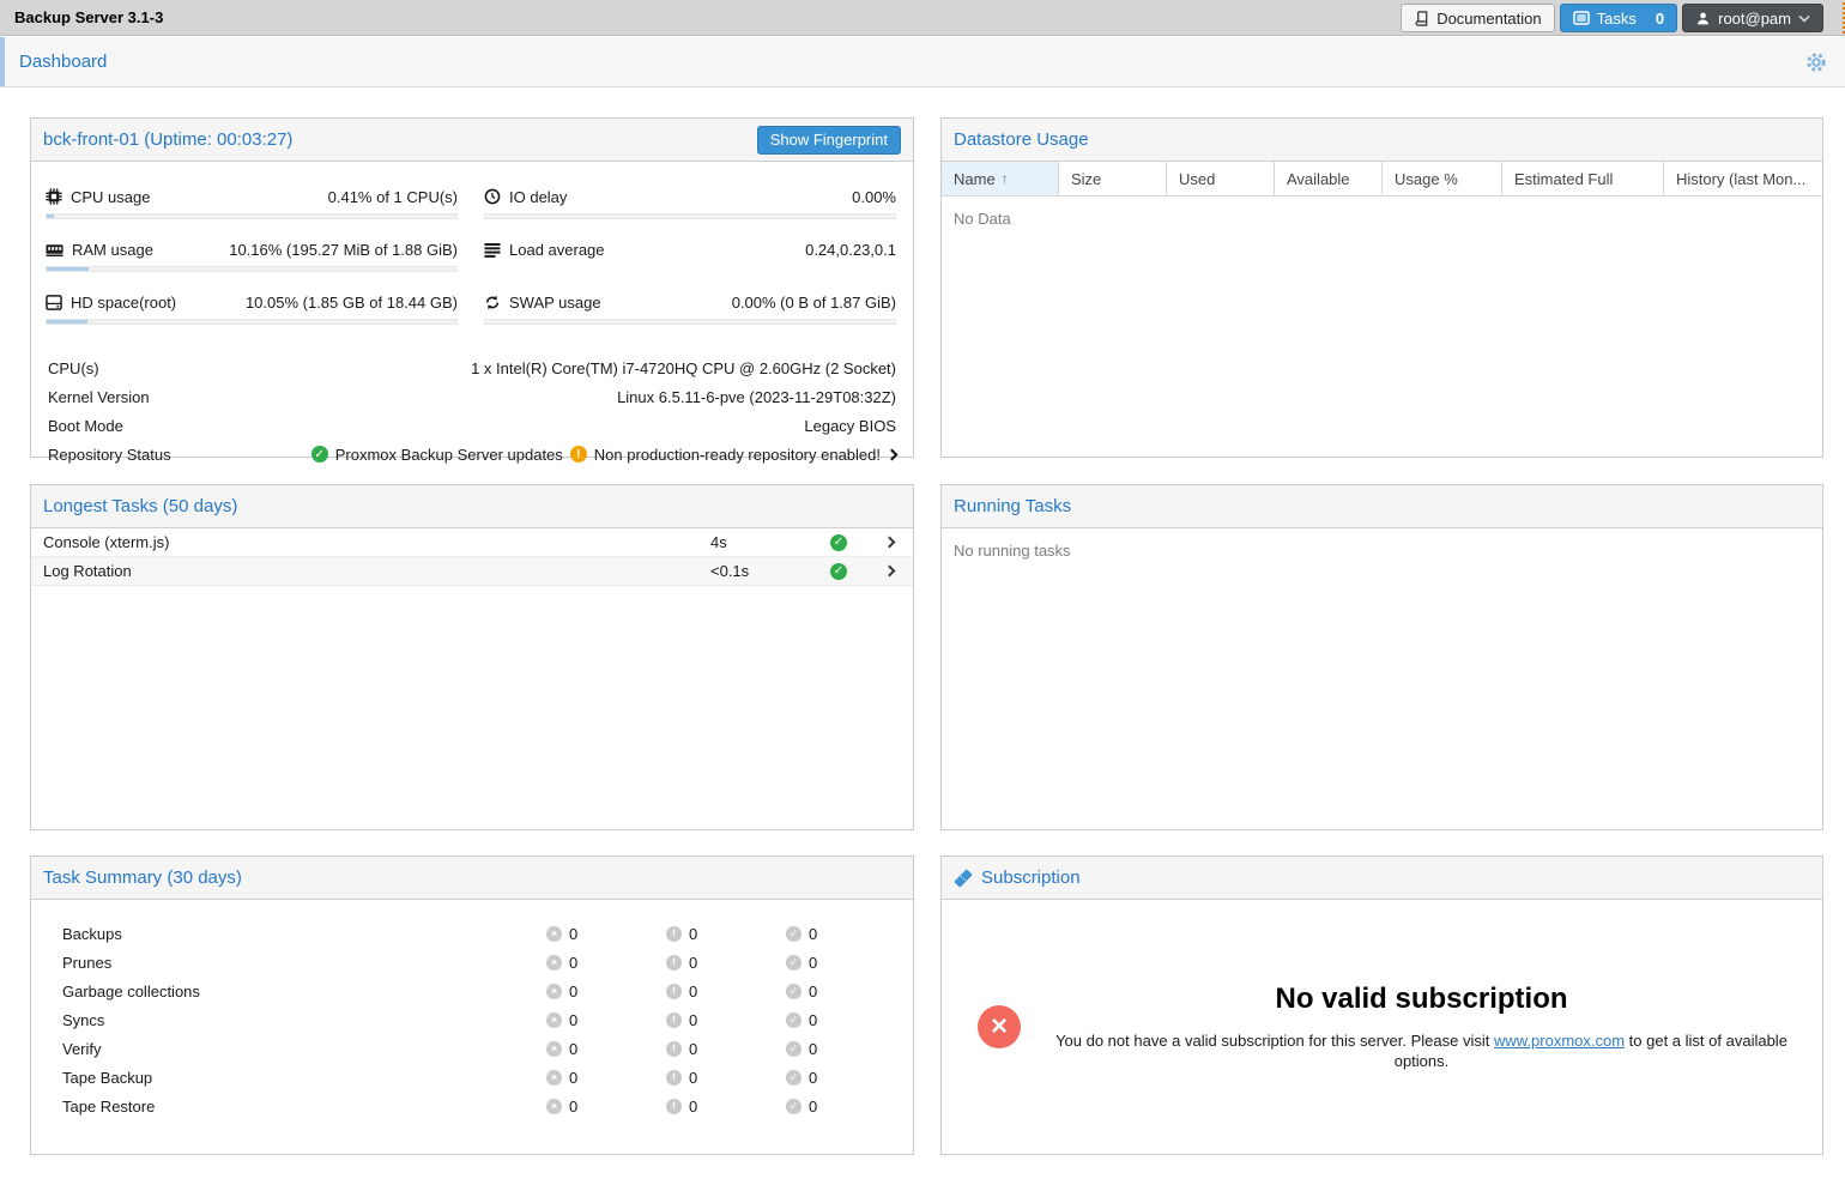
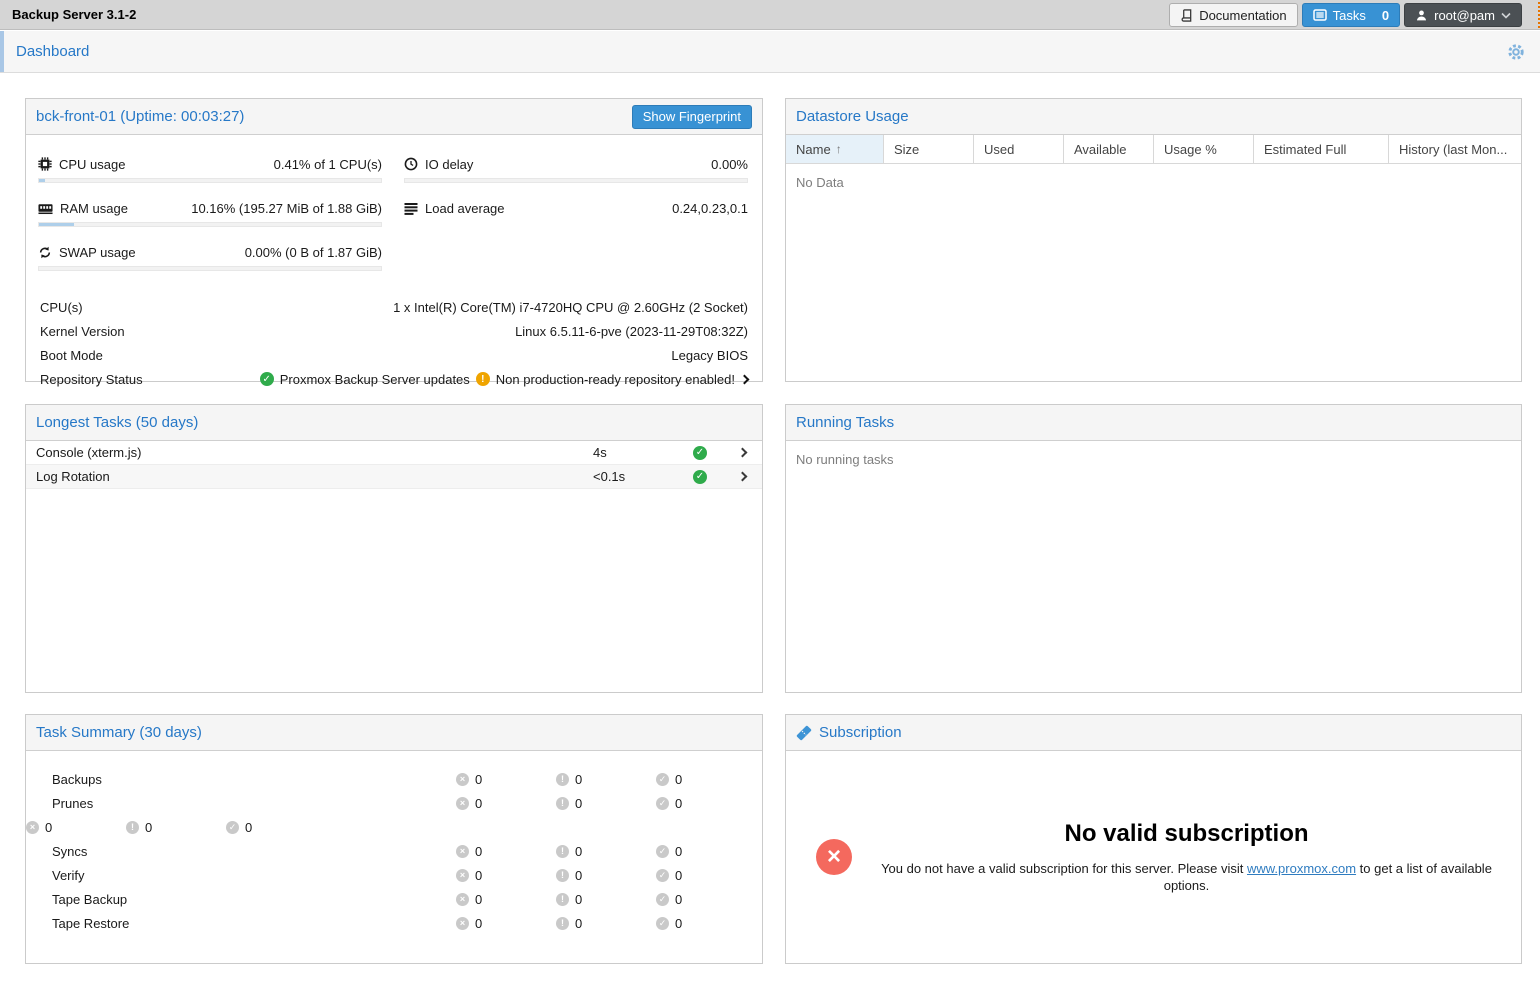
- Backup Server 3.1-3
+ Backup Server 3.1-2
  Documentation
  Tasks
  0
  root@pam
  Dashboard
  bck-front-01 (Uptime: 00:03:27)
  Show Fingerprint
  CPU usage
  0.41% of 1 CPU(s)
  IO delay
  0.00%
  RAM usage
  10.16% (195.27 MiB of 1.88 GiB)
  Load average
  0.24,0.23,0.1
- HD space(root)
- 10.05% (1.85 GB of 18.44 GB)
  SWAP usage
  0.00% (0 B of 1.87 GiB)
  CPU(s)
  1 x Intel(R) Core(TM) i7-4720HQ CPU @ 2.60GHz (2 Socket)
  Kernel Version
  Linux 6.5.11-6-pve (2023-11-29T08:32Z)
  Boot Mode
  Legacy BIOS
  Repository Status
  ✓
  Proxmox Backup Server updates
  !
  Non production-ready repository enabled!
  Datastore Usage
  Name
  ↑
  Size
  Used
  Available
  Usage %
  Estimated Full
  History (last Mon...
  No Data
  Longest Tasks (50 days)
  Console (xterm.js)
  4s
  ✓
  Log Rotation
  <0.1s
  ✓
  Running Tasks
  No running tasks
  Task Summary (30 days)
  Backups
  ×
  0
  !
  0
  ✓
  0
  Prunes
  ×
  0
  !
  0
  ✓
  0
- Garbage collections
  ×
  0
  !
  0
  ✓
  0
  Syncs
  ×
  0
  !
  0
  ✓
  0
  Verify
  ×
  0
  !
  0
  ✓
  0
  Tape Backup
  ×
  0
  !
  0
  ✓
  0
  Tape Restore
  ×
  0
  !
  0
  ✓
  0
  Subscription
  ×
  No valid subscription
  You do not have a valid subscription for this server. Please visit www.proxmox.com to get a list of available options.
